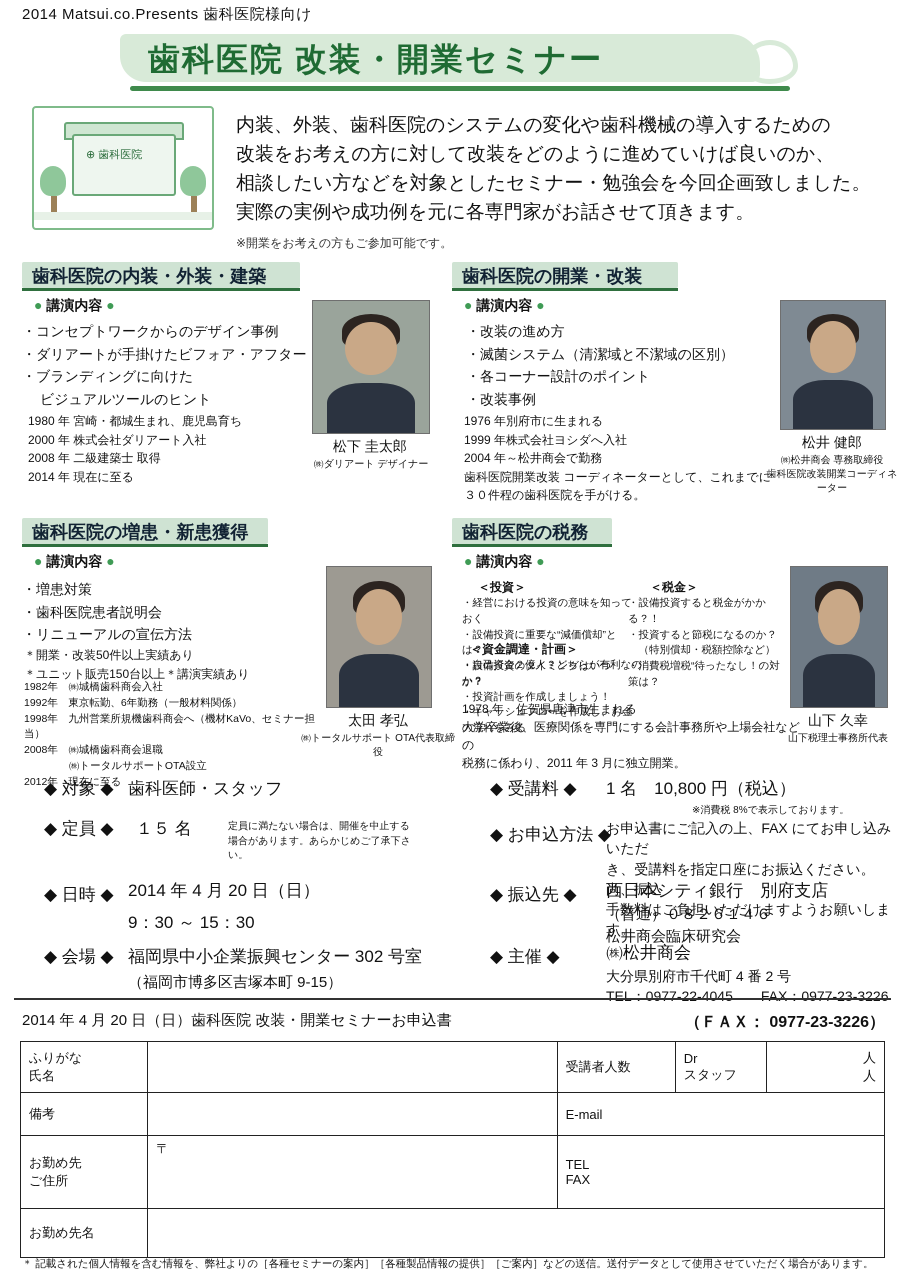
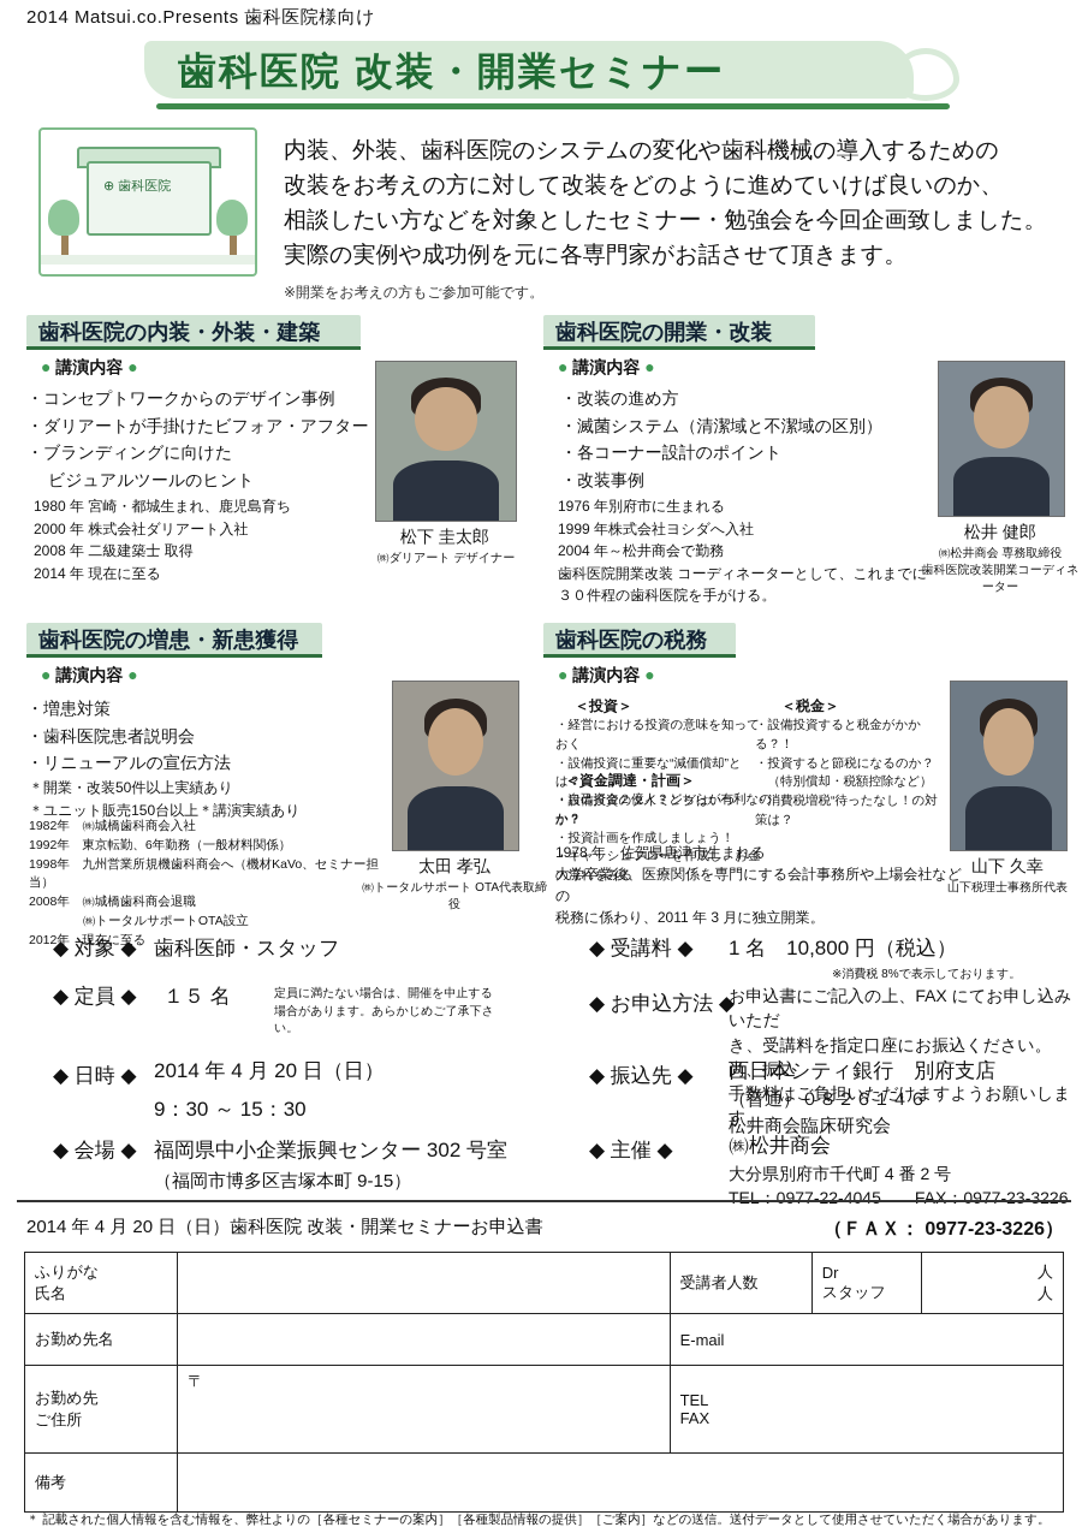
  2014 Matsui.co.Presents 歯科医院様向け
  歯科医院 改装・開業セミナー
  ⊕ 歯科医院
  内装、外装、歯科医院のシステムの変化や歯科機械の導入するための
  改装をお考えの方に対して改装をどのように進めていけば良いのか、
  相談したい方などを対象としたセミナー・勉強会を今回企画致しました。
  実際の実例や成功例を元に各専門家がお話させて頂きます。
  ※開業をお考えの方もご参加可能です。
  歯科医院の内装・外装・建築
  ● 講演内容 ●
  ・コンセプトワークからのデザイン事例
  ・ダリアートが手掛けたビフォア・アフター
  ・ブランディングに向けた
  ビジュアルツールのヒント
  1980 年 宮崎・都城生まれ、鹿児島育ち
  2000 年 株式会社ダリアート入社
  2008 年 二級建築士 取得
  2014 年 現在に至る
  松下 圭太郎
  ㈱ダリアート デザイナー
  歯科医院の開業・改装
  ● 講演内容 ●
  ・改装の進め方
  ・滅菌システム（清潔域と不潔域の区別）
  ・各コーナー設計のポイント
  ・改装事例
  1976 年別府市に生まれる
  1999 年株式会社ヨシダへ入社
  2004 年～松井商会で勤務
  歯科医院開業改装 コーディネーターとして、これまでに
  ３０件程の歯科医院を手がける。
  松井 健郎
  ㈱松井商会 専務取締役
  歯科医院改装開業コーディネーター
  歯科医院の増患・新患獲得
  ● 講演内容 ●
  ・増患対策
  ・歯科医院患者説明会
  ・リニューアルの宣伝方法
  ＊開業・改装50件以上実績あり
  ＊ユニット販売150台以上＊講演実績あり
  1982年 ㈱城橋歯科商会入社
  1992年 東京転勤、6年勤務（一般材料関係）
  1998年 九州営業所規機歯科商会へ（機材KaVo、セミナー担当）
  2008年 ㈱城橋歯科商会退職
  ㈱トータルサポートOTA設立
  2012年 現在に至る
  太田 孝弘
  ㈱トータルサポート OTA代表取締役
  歯科医院の税務
  ● 講演内容 ●
  ＜投資＞
  ・経営における投資の意味を知っておく
  ・設備投資に重要な“減価償却”とは？
  ・設備投資のタイミングはいつか？
  ＜資金調達・計画＞
  ・自己資金２億人？どちらが有利なのか？
  ・投資計画を作成しましょう！
  ・キャッシュフローを作成し、お金の流れをみる
  ＜税金＞
  ・設備投資すると税金がかかる？！
  ・投資すると節税になるのか？
  （特別償却・税額控除など）
  ・消費税増税“待ったなし！の対策は？
  1978 年 佐賀県唐津市生まれる
  大学卒業後、医療関係を専門にする会計事務所や上場会社などの
  税務に係わり、2011 年 3 月に独立開業。
  山下 久幸
  山下税理士事務所代表
  ◆ 対象 ◆
  歯科医師・スタッフ
  ◆ 定員 ◆
  １５ 名
  定員に満たない場合は、開催を中止する
  場合があります。あらかじめご了承下さい。
  ◆ 日時 ◆
  2014 年 4 月 20 日（日）
  9：30 ～ 15：30
  ◆ 会場 ◆
  福岡県中小企業振興センター 302 号室
  （福岡市博多区吉塚本町 9-15）
  ◆ 受講料 ◆
  1 名 10,800 円（税込）
  ※消費税 8%で表示しております。
  ◆ お申込方法 ◆
  お申込書にご記入の上、FAX にてお申し込みいただ
  き、受講料を指定口座にお振込ください。尚、振込
  手数料はご負担いただけますようお願いします。
  ◆ 振込先 ◆
  西日本シティ銀行 別府支店
  （普通）０８２６１４６
  松井商会臨床研究会
  ◆ 主催 ◆
  ㈱松井商会
  大分県別府市千代町 4 番 2 号
  TEL：0977-22-4045 FAX：0977-23-3226
  2014 年 4 月 20 日（日）歯科医院 改装・開業セミナーお申込書
  （ＦＡＸ： 0977-23-3226）
  ふりがな 氏名		受講者人数	Dr スタッフ	人 人
- 備考		E-mail
+ お勤め先名		E-mail
  お勤め先 ご住所	〒	TEL FAX
- お勤め先名
+ 備考
  ＊ 記載された個人情報を含む情報を、弊社よりの［各種セミナーの案内］［各種製品情報の提供］［ご案内］などの送信。送付データとして使用させていただく場合があります。
